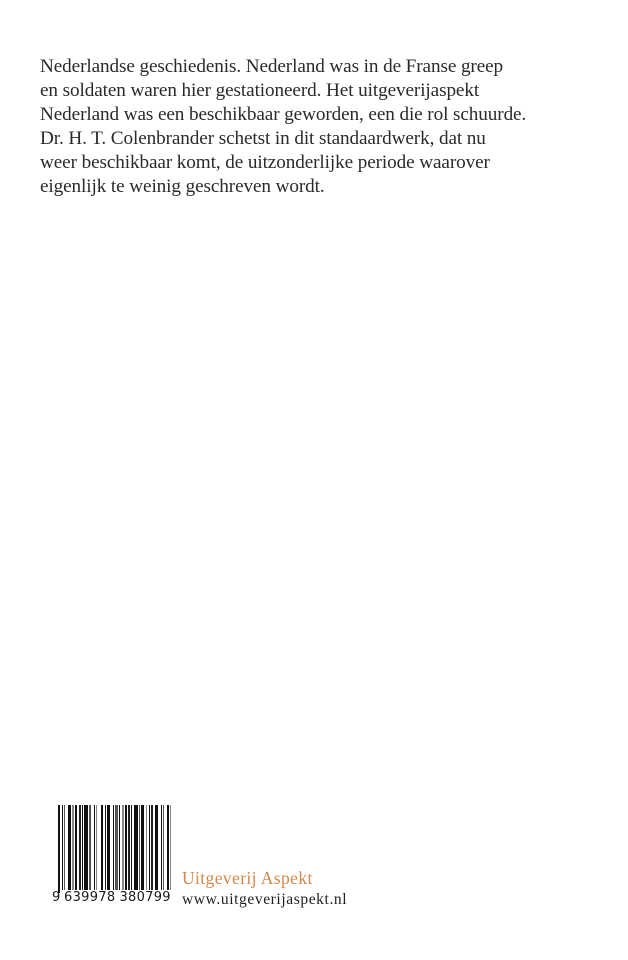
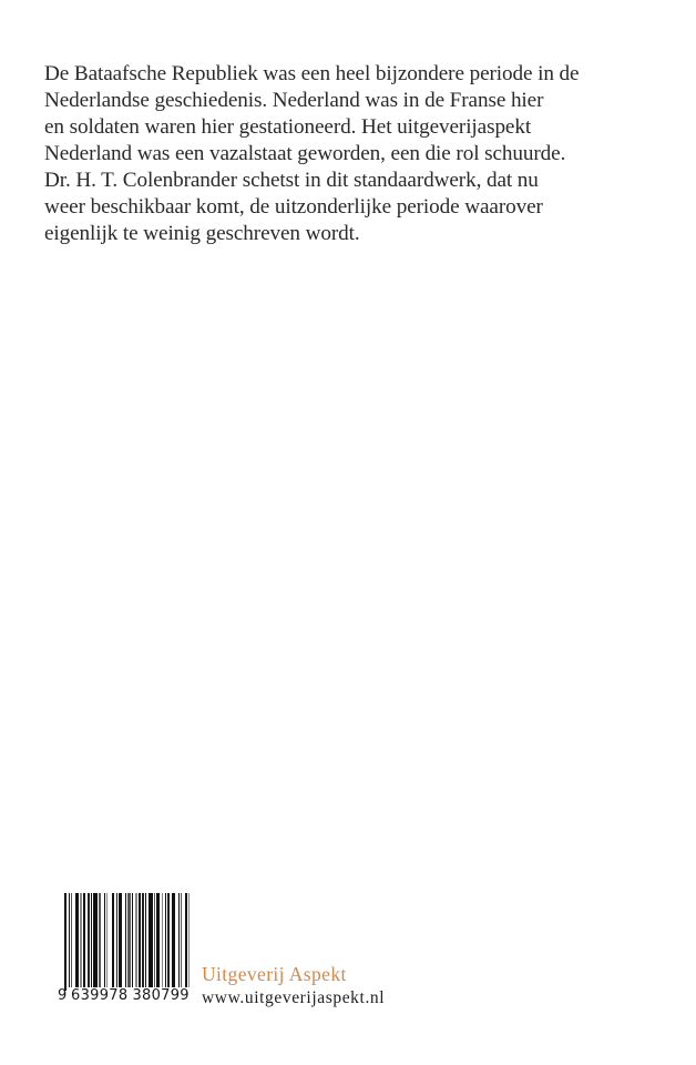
+ De Bataafsche Republiek was een heel bijzondere periode in de
- Nederlandse geschiedenis. Nederland was in de Franse greep
+ Nederlandse geschiedenis. Nederland was in de Franse hier
  en soldaten waren hier gestationeerd. Het uitgeverijaspekt
- Nederland was een beschikbaar geworden, een die rol schuurde.
+ Nederland was een vazalstaat geworden, een die rol schuurde.
  Dr. H. T. Colenbrander schetst in dit standaardwerk, dat nu
  weer beschikbaar komt, de uitzonderlijke periode waarover
  eigenlijk te weinig geschreven wordt.
  9
  639978
  380799
  Uitgeverij Aspekt
  www.uitgeverijaspekt.nl
